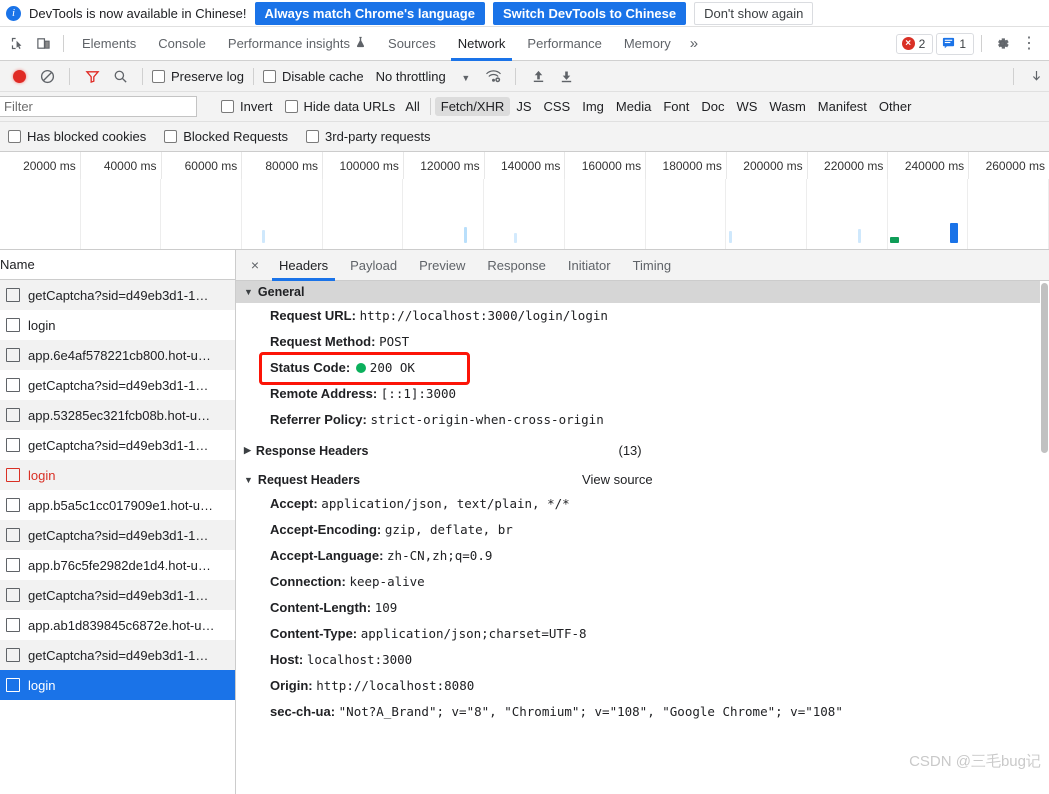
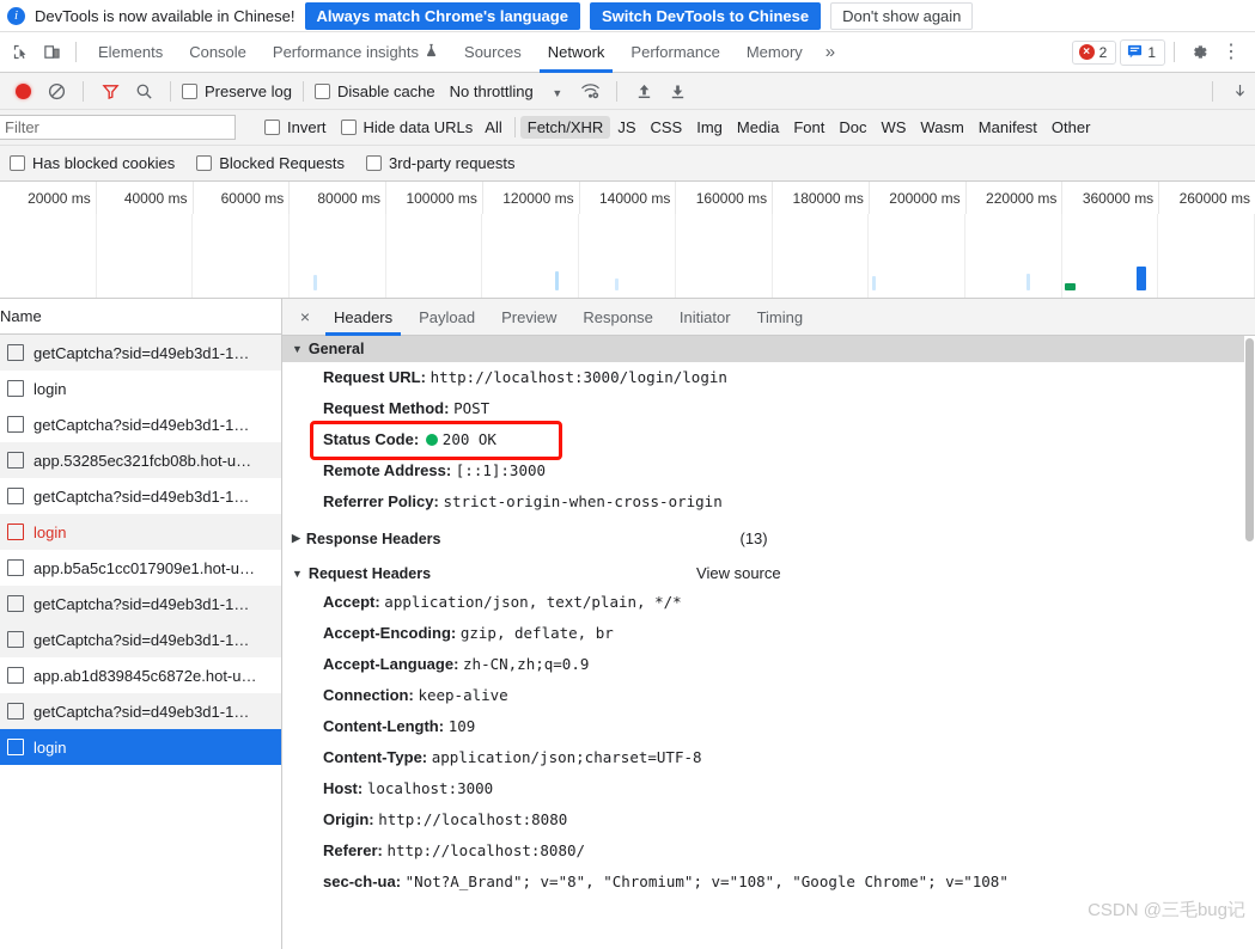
  i
  DevTools is now available in Chinese!
  Always match Chrome's language
  Switch DevTools to Chinese
  Don't show again
  Elements
  Console
  Performance insights
  Sources
  Network
  Performance
  Memory
  »
  ×
  2
  1
  ⋮
  Preserve log
  Disable cache
  No throttling ▼
  Filter
  Invert
  Hide data URLs
  All
  Fetch/XHR
  JS
  CSS
  Img
  Media
  Font
  Doc
  WS
  Wasm
  Manifest
  Other
  Has blocked cookies
  Blocked Requests
  3rd-party requests
  20000 ms
  40000 ms
  60000 ms
  80000 ms
  100000 ms
  120000 ms
  140000 ms
  160000 ms
  180000 ms
  200000 ms
  220000 ms
- 240000 ms
+ 360000 ms
  260000 ms
  Name
  getCaptcha?sid=d49eb3d1-1…
  login
- app.6e4af578221cb800.hot-u…
  getCaptcha?sid=d49eb3d1-1…
  app.53285ec321fcb08b.hot-u…
  getCaptcha?sid=d49eb3d1-1…
  login
  app.b5a5c1cc017909e1.hot-u…
  getCaptcha?sid=d49eb3d1-1…
- app.b76c5fe2982de1d4.hot-u…
  getCaptcha?sid=d49eb3d1-1…
  app.ab1d839845c6872e.hot-u…
  getCaptcha?sid=d49eb3d1-1…
  login
  ×
  Headers
  Payload
  Preview
  Response
  Initiator
  Timing
  ▼
  General
  Request URL: http://localhost:3000/login/login
  Request Method: POST
  Status Code: 200 OK
  Remote Address: [::1]:3000
  Referrer Policy: strict-origin-when-cross-origin
  ▶
  Response Headers
  (13)
  ▼
  Request Headers
  View source
  Accept: application/json, text/plain, */*
  Accept-Encoding: gzip, deflate, br
  Accept-Language: zh-CN,zh;q=0.9
  Connection: keep-alive
  Content-Length: 109
  Content-Type: application/json;charset=UTF-8
  Host: localhost:3000
  Origin: http://localhost:8080
+ Referer: http://localhost:8080/
  sec-ch-ua: "Not?A_Brand"; v="8", "Chromium"; v="108", "Google Chrome"; v="108"
  CSDN @三毛bug记
